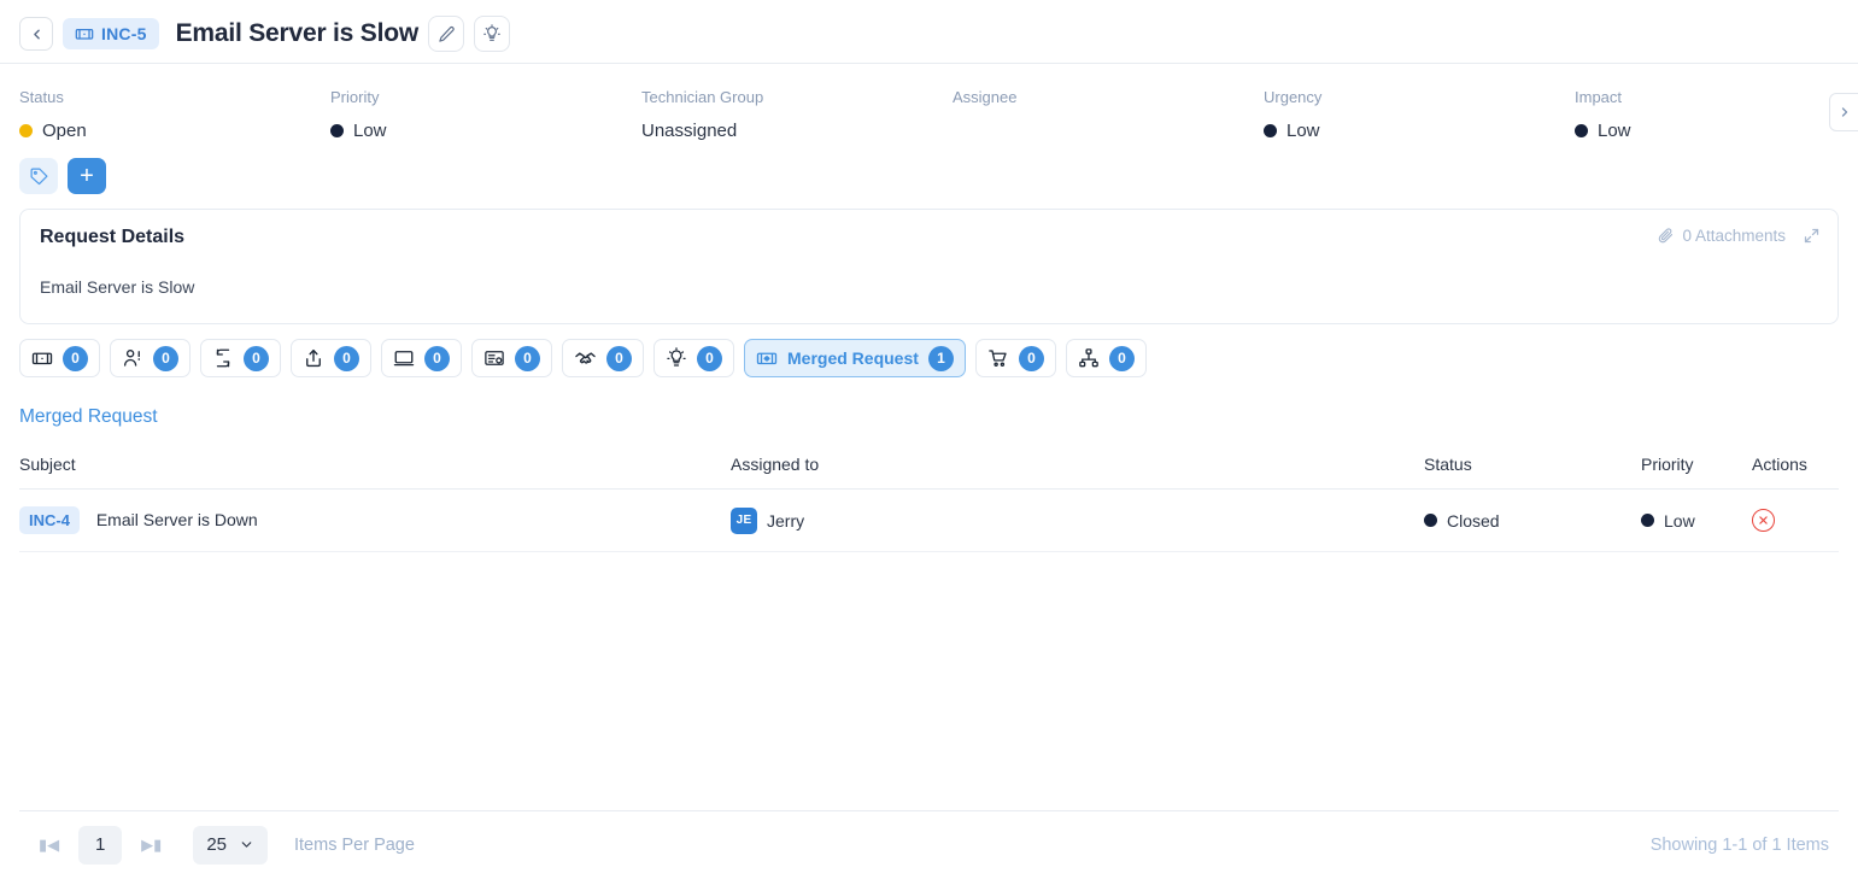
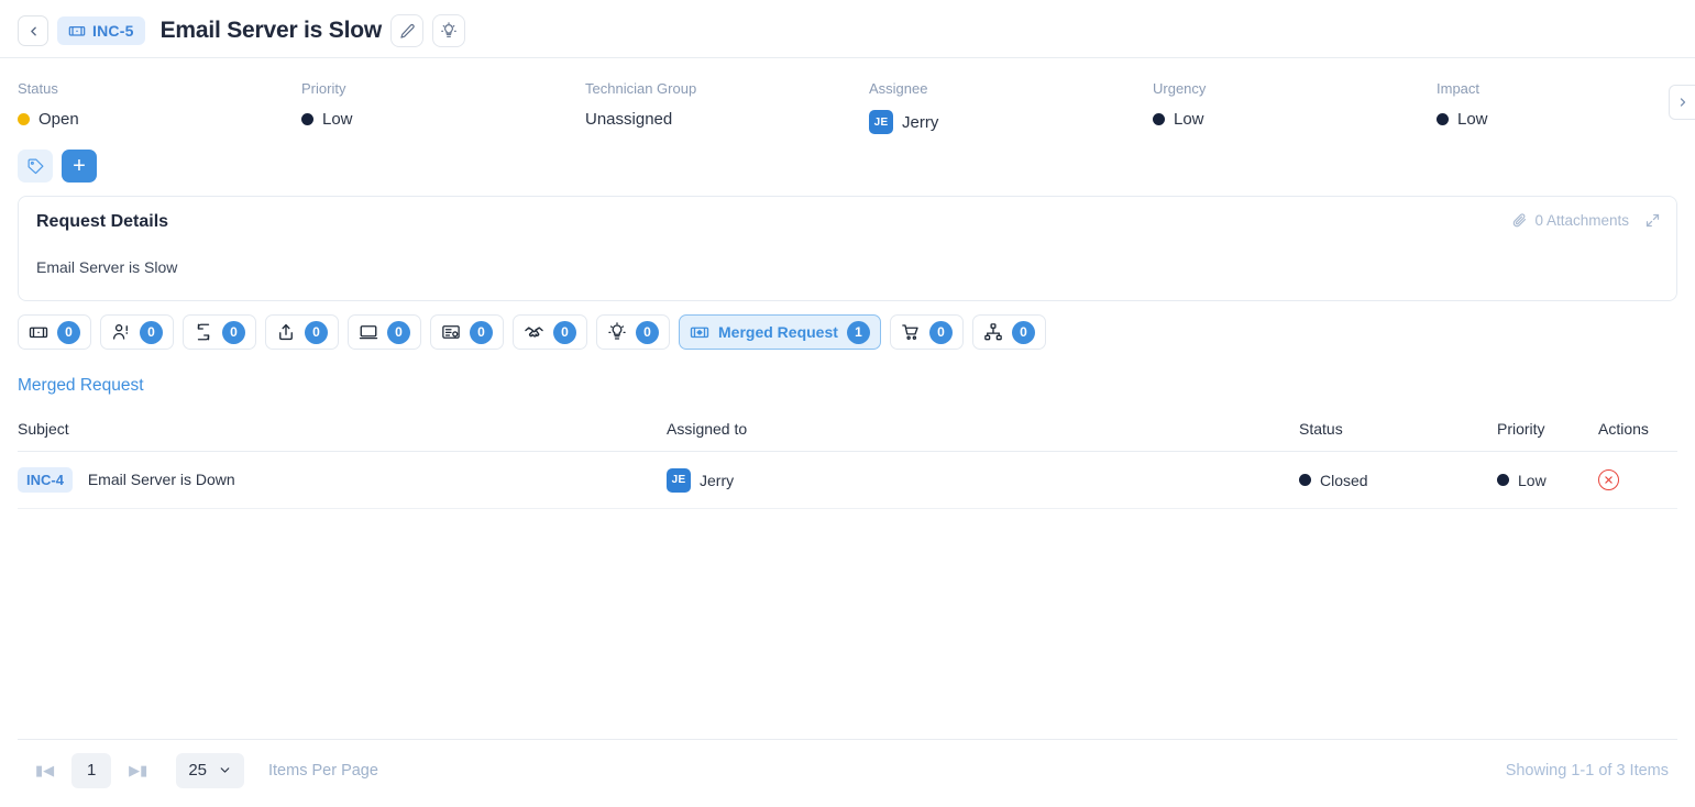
  INC-5
  Email Server is Slow
  Status
  Open
  Priority
  Low
  Technician Group
  Unassigned
  Assignee
+ JE
+ Jerry
  Urgency
  Low
  Impact
  Low
  +
  Request Details
  Email Server is Slow
  0 Attachments
  0
  0
  0
  0
  0
  0
  0
  0
  Merged Request
  1
  0
  0
  Merged Request
  Subject	Assigned to	Status	Priority	Actions
  INC-4 Email Server is Down	JE Jerry	Closed	Low
  ▮◀
  1
  ▶▮
  25
  Items Per Page
- Showing 1-1 of 1 Items
+ Showing 1-1 of 3 Items
